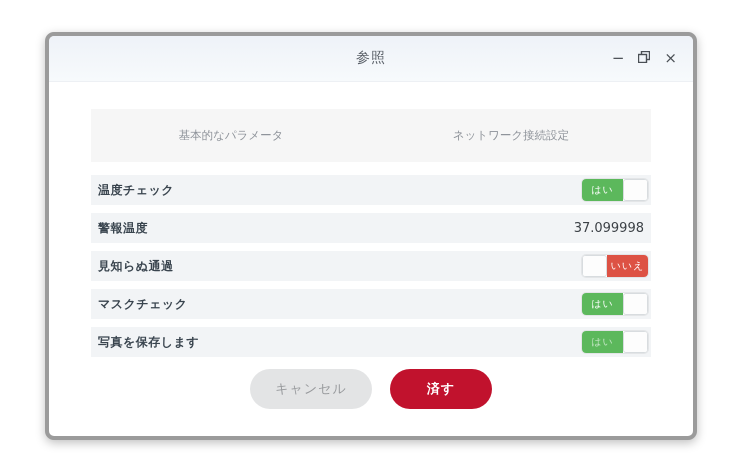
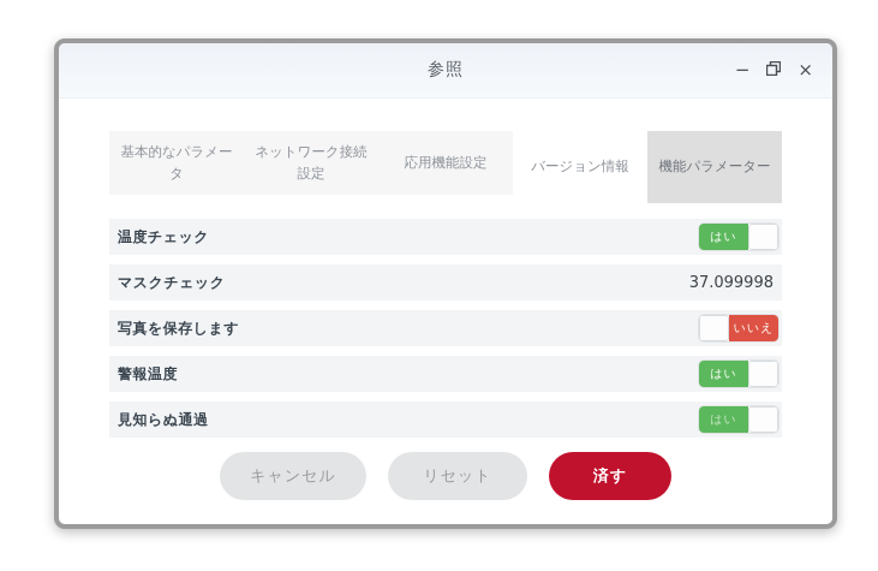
  参照
  −
  ×
  基本的なパラメータ
  ネットワーク接続設定
+ 応用機能設定
+ バージョン情報
+ 機能パラメーター
  温度チェック
  はい
- 警報温度
+ マスクチェック
  37.099998
- 見知らぬ通過
+ 写真を保存します
  いいえ
- マスクチェック
+ 警報温度
  はい
- 写真を保存します
+ 見知らぬ通過
  はい
  キャンセル
+ リセット
  済す
